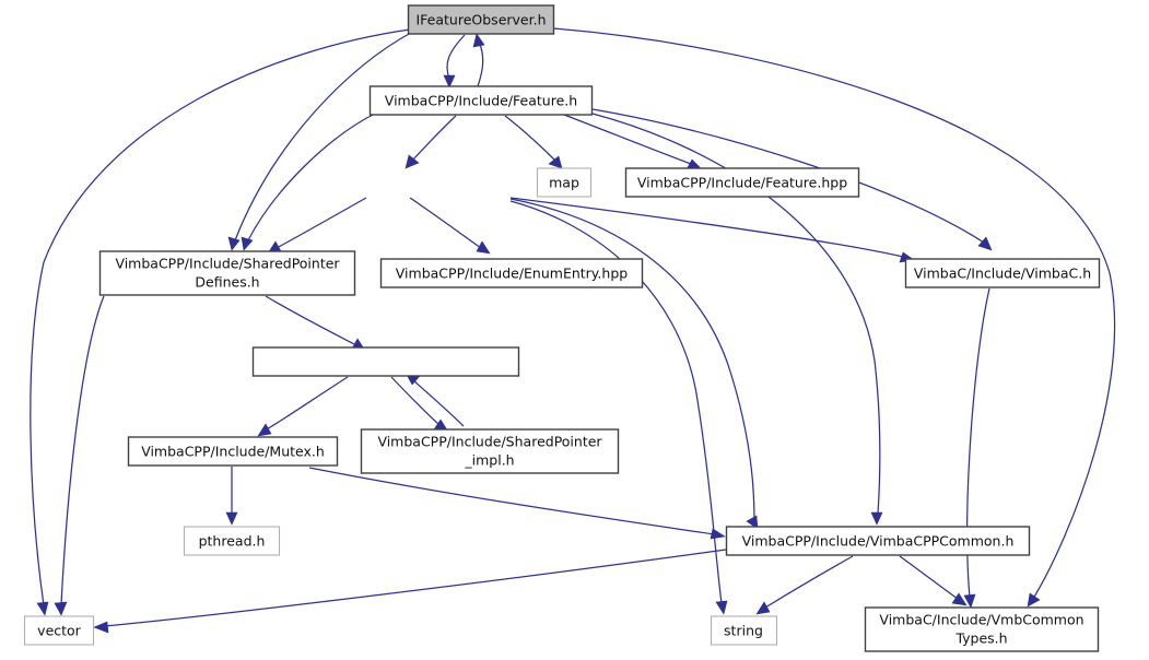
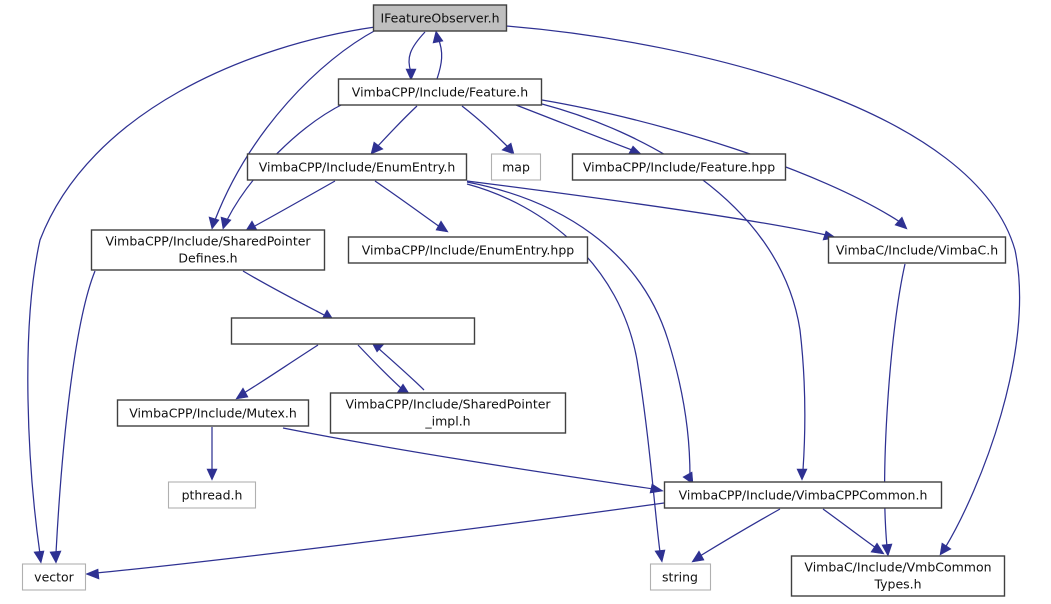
  IFeatureObserver.h
  VimbaCPP/Include/Feature.h
+ VimbaCPP/Include/EnumEntry.h
  map
  VimbaCPP/Include/Feature.hpp
  VimbaCPP/Include/SharedPointer
  Defines.h
  VimbaCPP/Include/EnumEntry.hpp
  VimbaC/Include/VimbaC.h
  VimbaCPP/Include/Mutex.h
  VimbaCPP/Include/SharedPointer
  _impl.h
  pthread.h
  VimbaCPP/Include/VimbaCPPCommon.h
  vector
  string
  VimbaC/Include/VmbCommon
  Types.h
